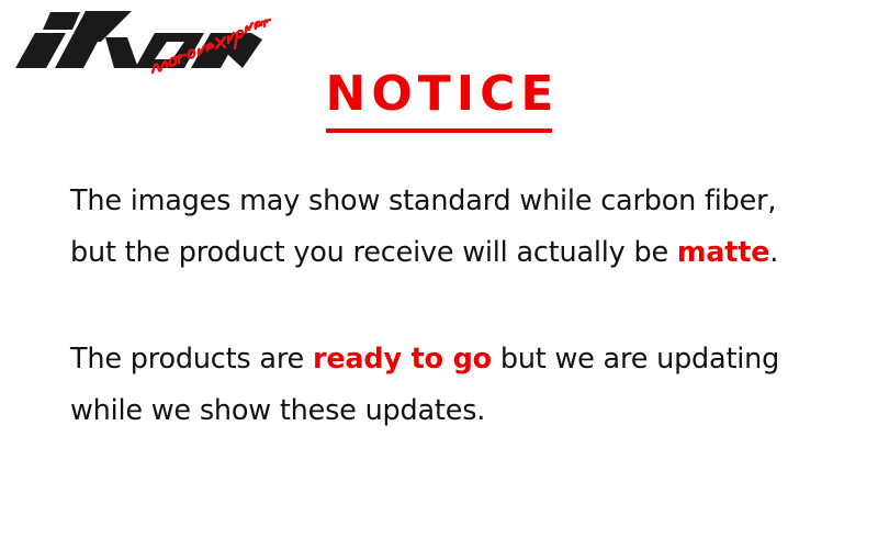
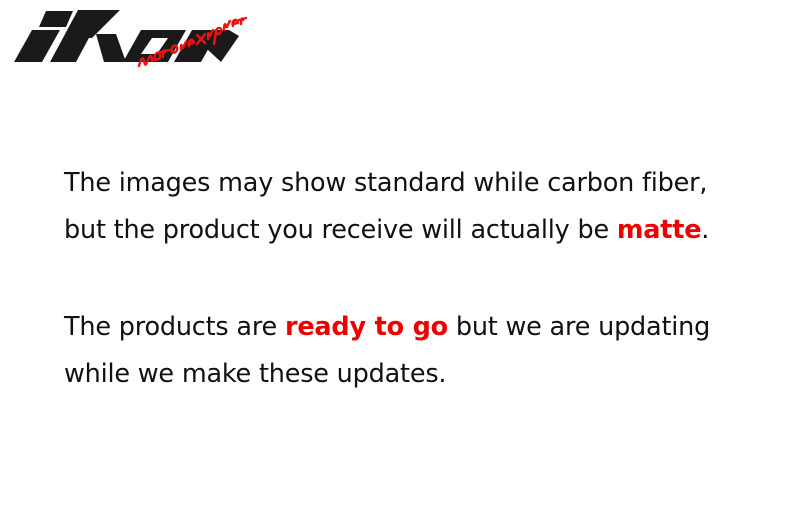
- NOTICE
  The images may show standard while carbon fiber,
  but the product you receive will actually be matte.
  The products are ready to go but we are updating
- while we show these updates.
+ while we make these updates.
